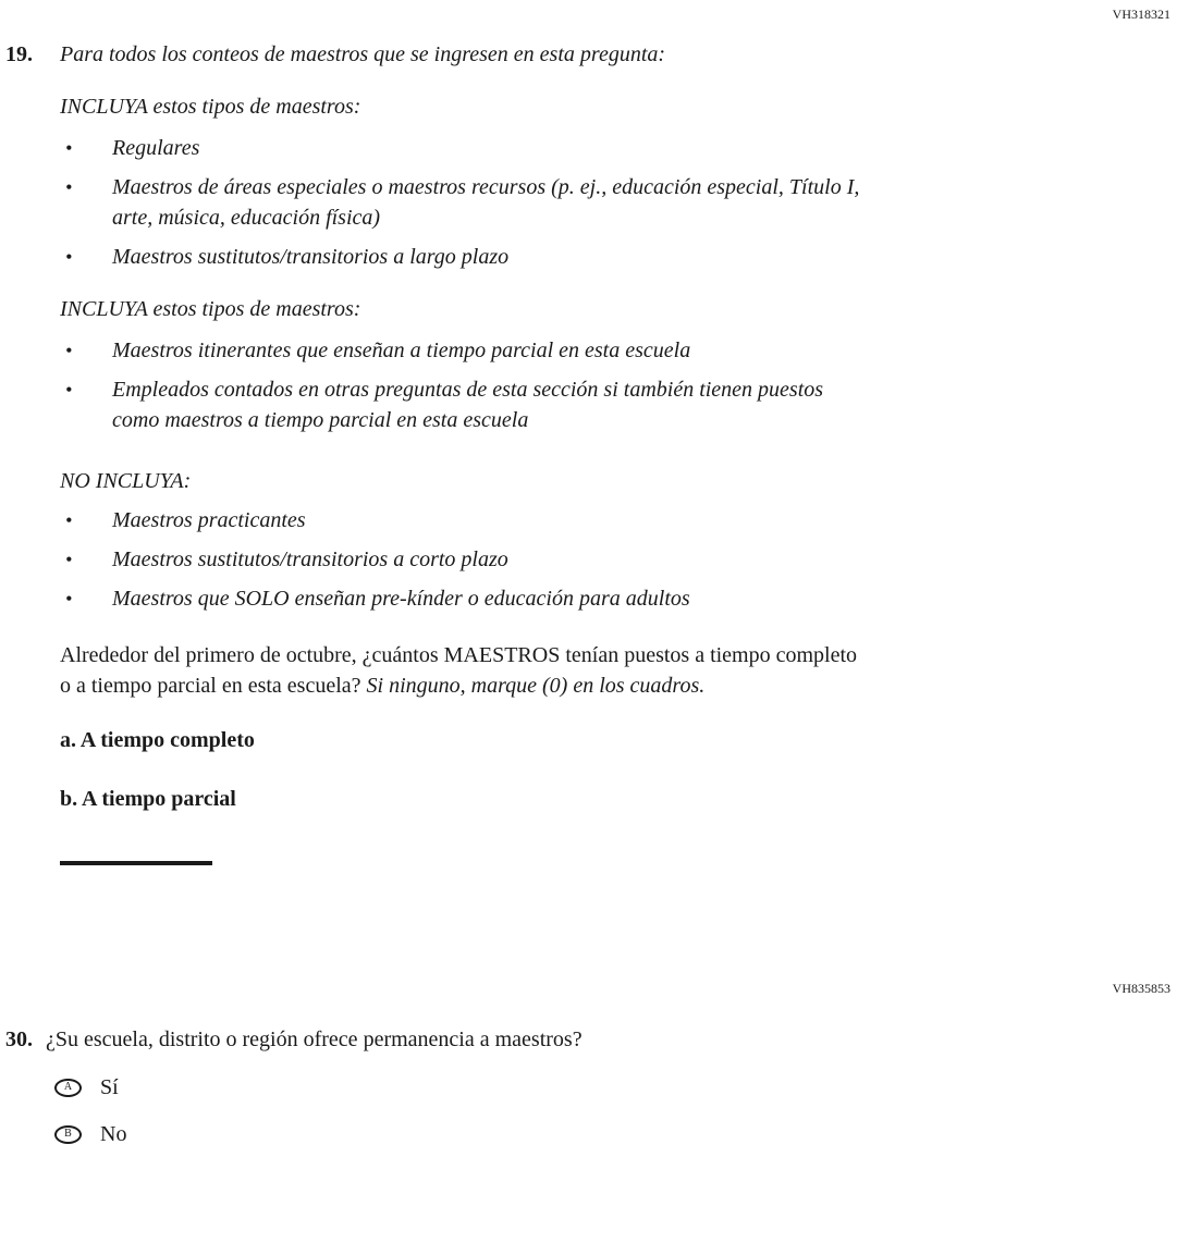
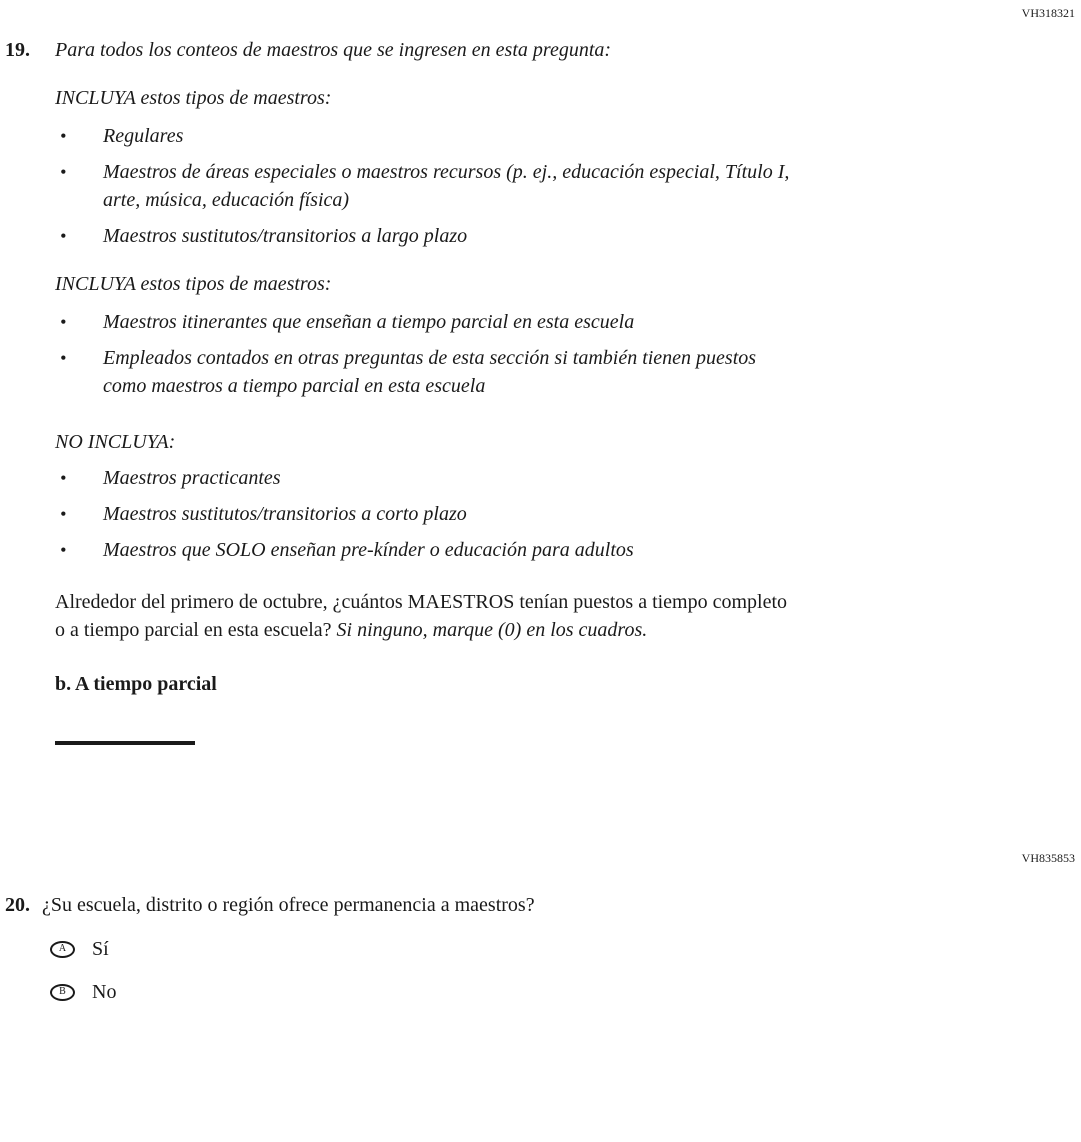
  VH318321
  19.
  Para todos los conteos de maestros que se ingresen en esta pregunta:
  INCLUYA estos tipos de maestros:
  •
  Regulares
  •
  Maestros de áreas especiales o maestros recursos (p. ej., educación especial, Título I, arte, música, educación física)
  •
  Maestros sustitutos/transitorios a largo plazo
  INCLUYA estos tipos de maestros:
  •
  Maestros itinerantes que enseñan a tiempo parcial en esta escuela
  •
  Empleados contados en otras preguntas de esta sección si también tienen puestos como maestros a tiempo parcial en esta escuela
  NO INCLUYA:
  •
  Maestros practicantes
  •
  Maestros sustitutos/transitorios a corto plazo
  •
  Maestros que SOLO enseñan pre-kínder o educación para adultos
  Alrededor del primero de octubre, ¿cuántos MAESTROS tenían puestos a tiempo completo o a tiempo parcial en esta escuela? Si ninguno, marque (0) en los cuadros.
- a. A tiempo completo
  b. A tiempo parcial
  VH835853
- 30.
+ 20.
  ¿Su escuela, distrito o región ofrece permanencia a maestros?
  A
  Sí
  B
  No
